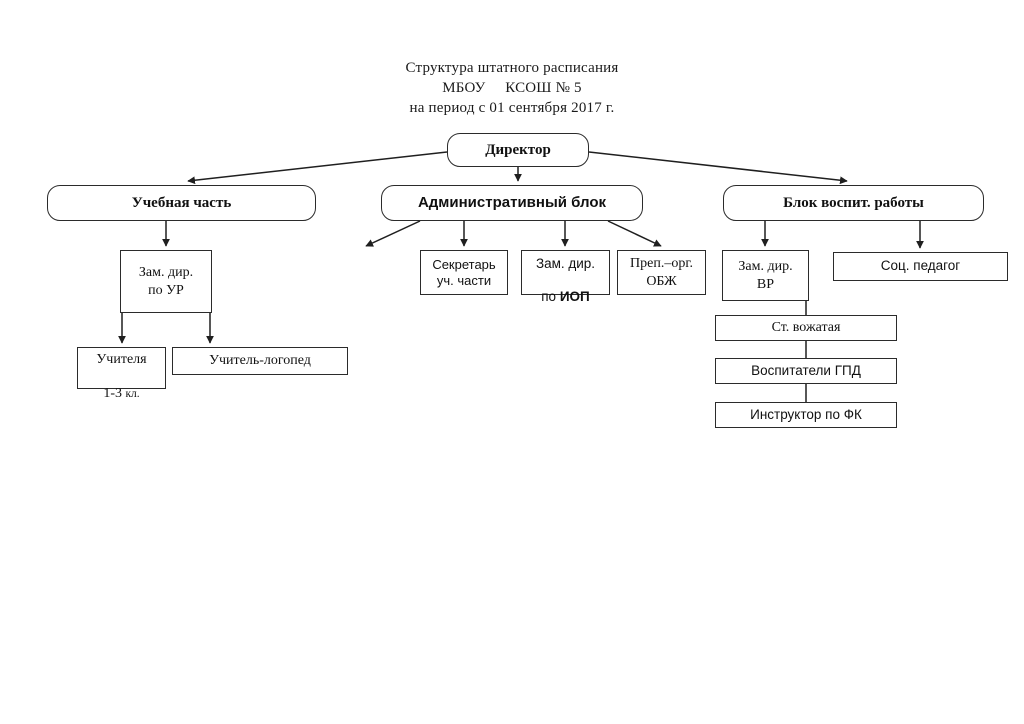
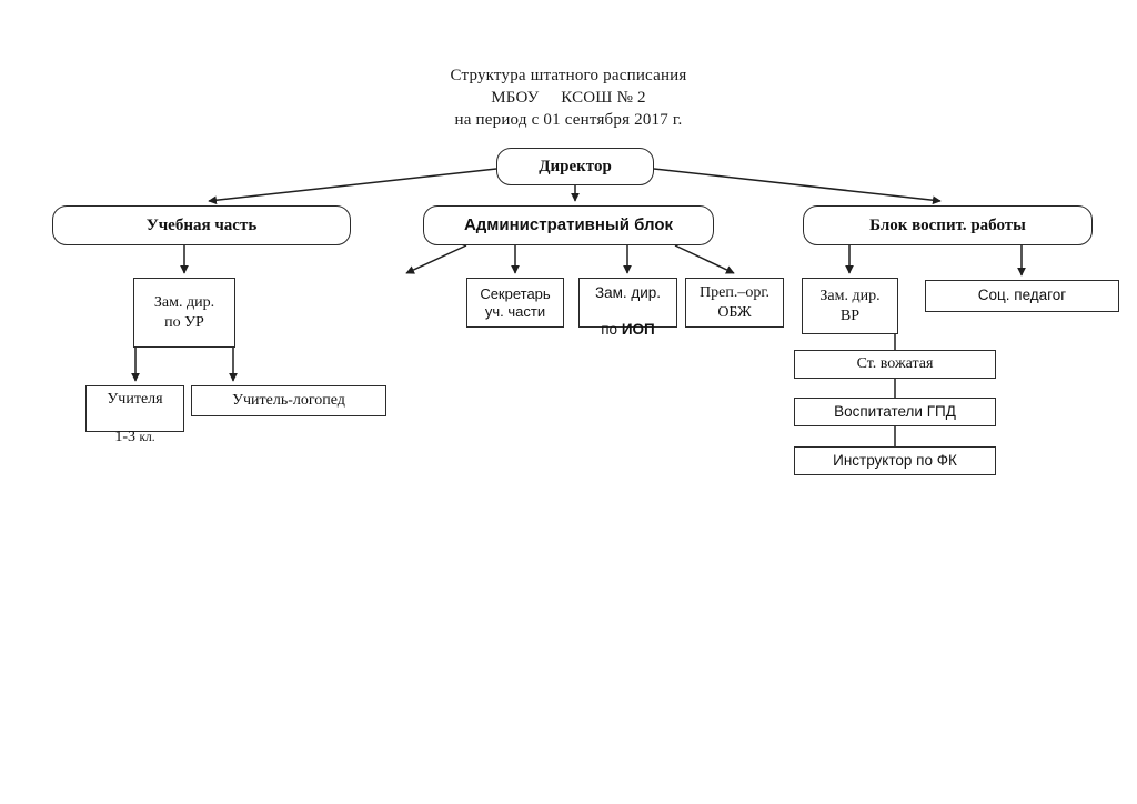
  Структура штатного расписания
- МБОУ КСОШ № 5
+ МБОУ КСОШ № 2
  на период с 01 сентября 2017 г.
  Директор
  Учебная часть
  Административный блок
  Блок воспит. работы
  Зам. дир.
  по УР
  Секретарь
  уч. части
  Зам. дир.
  по ИОП
  Преп.–орг.
  ОБЖ
  Зам. дир.
  ВР
  Соц. педагог
  Учителя
  1-3 кл.
  Учитель-логопед
  Ст. вожатая
  Воспитатели ГПД
  Инструктор по ФК
